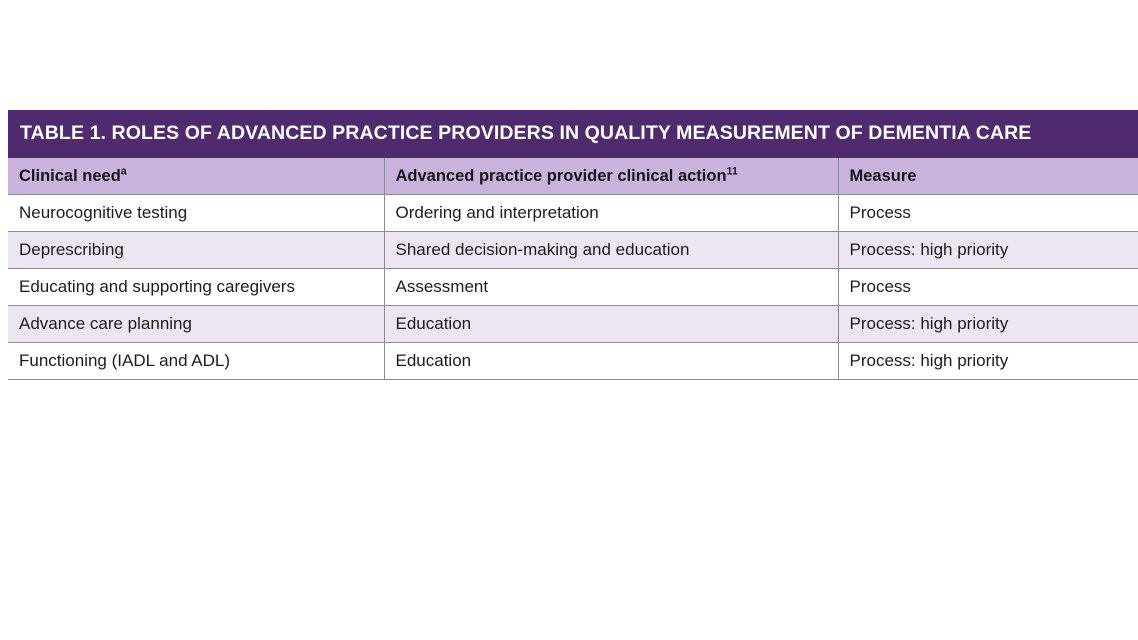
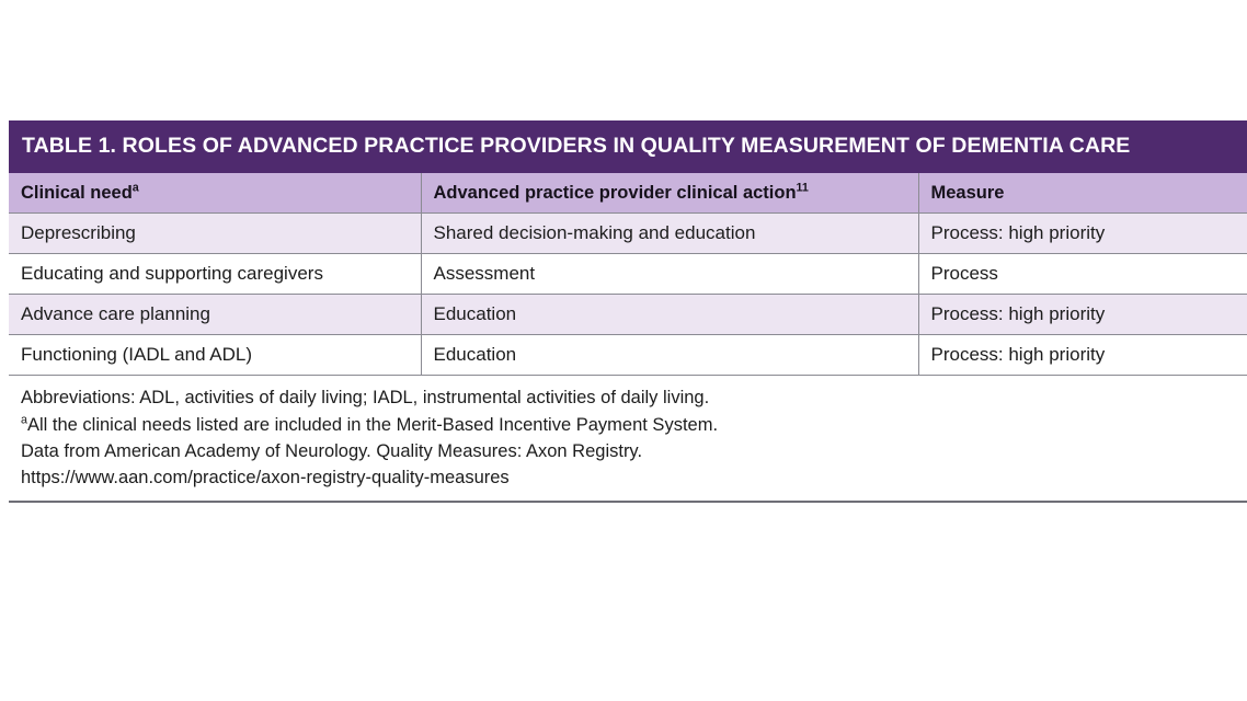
  TABLE 1. ROLES OF ADVANCED PRACTICE PROVIDERS IN QUALITY MEASUREMENT OF DEMENTIA CARE
  Clinical needa	Advanced practice provider clinical action11	Measure
- Neurocognitive testing	Ordering and interpretation	Process
  Deprescribing	Shared decision-making and education	Process: high priority
  Educating and supporting caregivers	Assessment	Process
  Advance care planning	Education	Process: high priority
  Functioning (IADL and ADL)	Education	Process: high priority
+ Abbreviations: ADL, activities of daily living; IADL, instrumental activities of daily living.
+ aAll the clinical needs listed are included in the Merit-Based Incentive Payment System.
+ Data from American Academy of Neurology. Quality Measures: Axon Registry.
+ https://www.aan.com/practice/axon-registry-quality-measures
